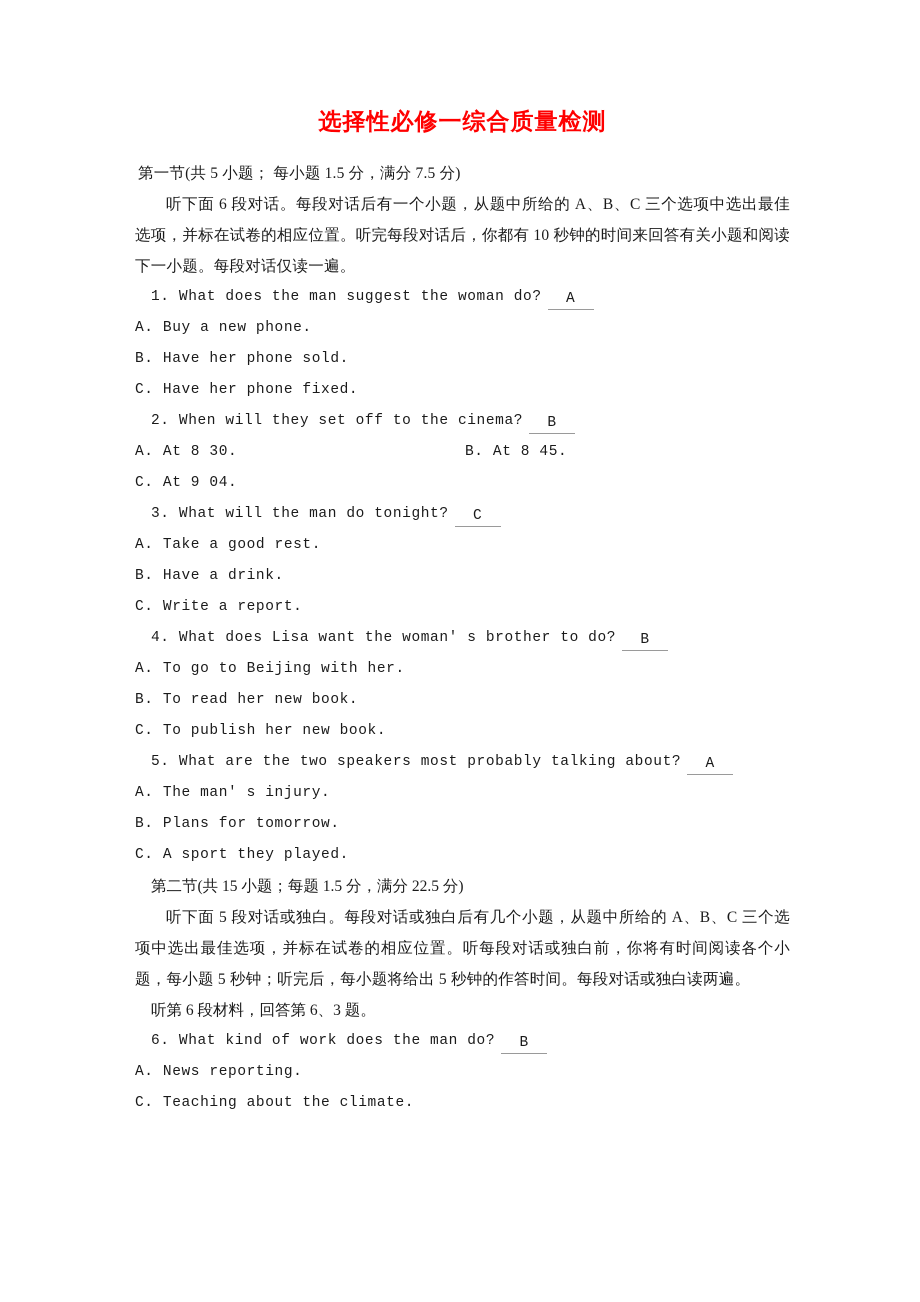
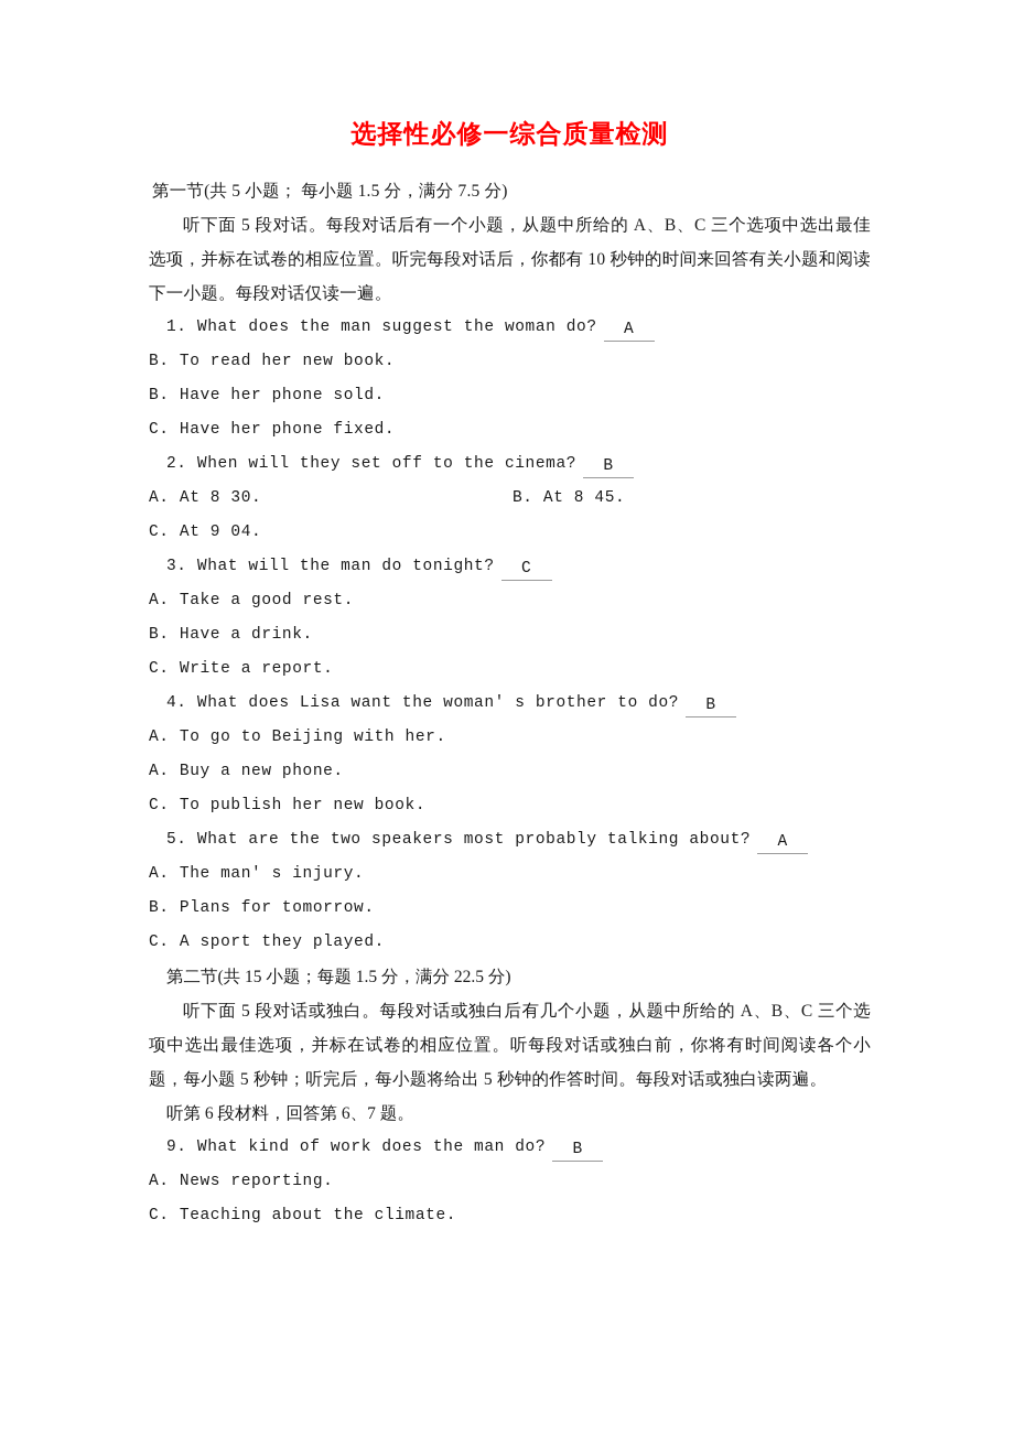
  选择性必修一综合质量检测
  第一节(共 5 小题； 每小题 1.5 分，满分 7.5 分)
- 听下面 6 段对话。每段对话后有一个小题，从题中所给的 A、B、C 三个选项中选出最佳选项，并标在试卷的相应位置。听完每段对话后，你都有 10 秒钟的时间来回答有关小题和阅读下一小题。每段对话仅读一遍。
+ 听下面 5 段对话。每段对话后有一个小题，从题中所给的 A、B、C 三个选项中选出最佳选项，并标在试卷的相应位置。听完每段对话后，你都有 10 秒钟的时间来回答有关小题和阅读下一小题。每段对话仅读一遍。
  1. What does the man suggest the woman do? A
- A. Buy a new phone.
+ B. To read her new book.
  B. Have her phone sold.
  C. Have her phone fixed.
  2. When will they set off to the cinema? B
  A. At 8 30.
  B. At 8 45.
  C. At 9 04.
  3. What will the man do tonight? C
  A. Take a good rest.
  B. Have a drink.
  C. Write a report.
  4. What does Lisa want the woman' s brother to do? B
  A. To go to Beijing with her.
- B. To read her new book.
+ A. Buy a new phone.
  C. To publish her new book.
  5. What are the two speakers most probably talking about? A
  A. The man' s injury.
  B. Plans for tomorrow.
  C. A sport they played.
  第二节(共 15 小题；每题 1.5 分，满分 22.5 分)
  听下面 5 段对话或独白。每段对话或独白后有几个小题，从题中所给的 A、B、C 三个选项中选出最佳选项，并标在试卷的相应位置。听每段对话或独白前，你将有时间阅读各个小题，每小题 5 秒钟；听完后，每小题将给出 5 秒钟的作答时间。每段对话或独白读两遍。
- 听第 6 段材料，回答第 6、3 题。
+ 听第 6 段材料，回答第 6、7 题。
- 6. What kind of work does the man do? B
+ 9. What kind of work does the man do? B
  A. News reporting.
  C. Teaching about the climate.
